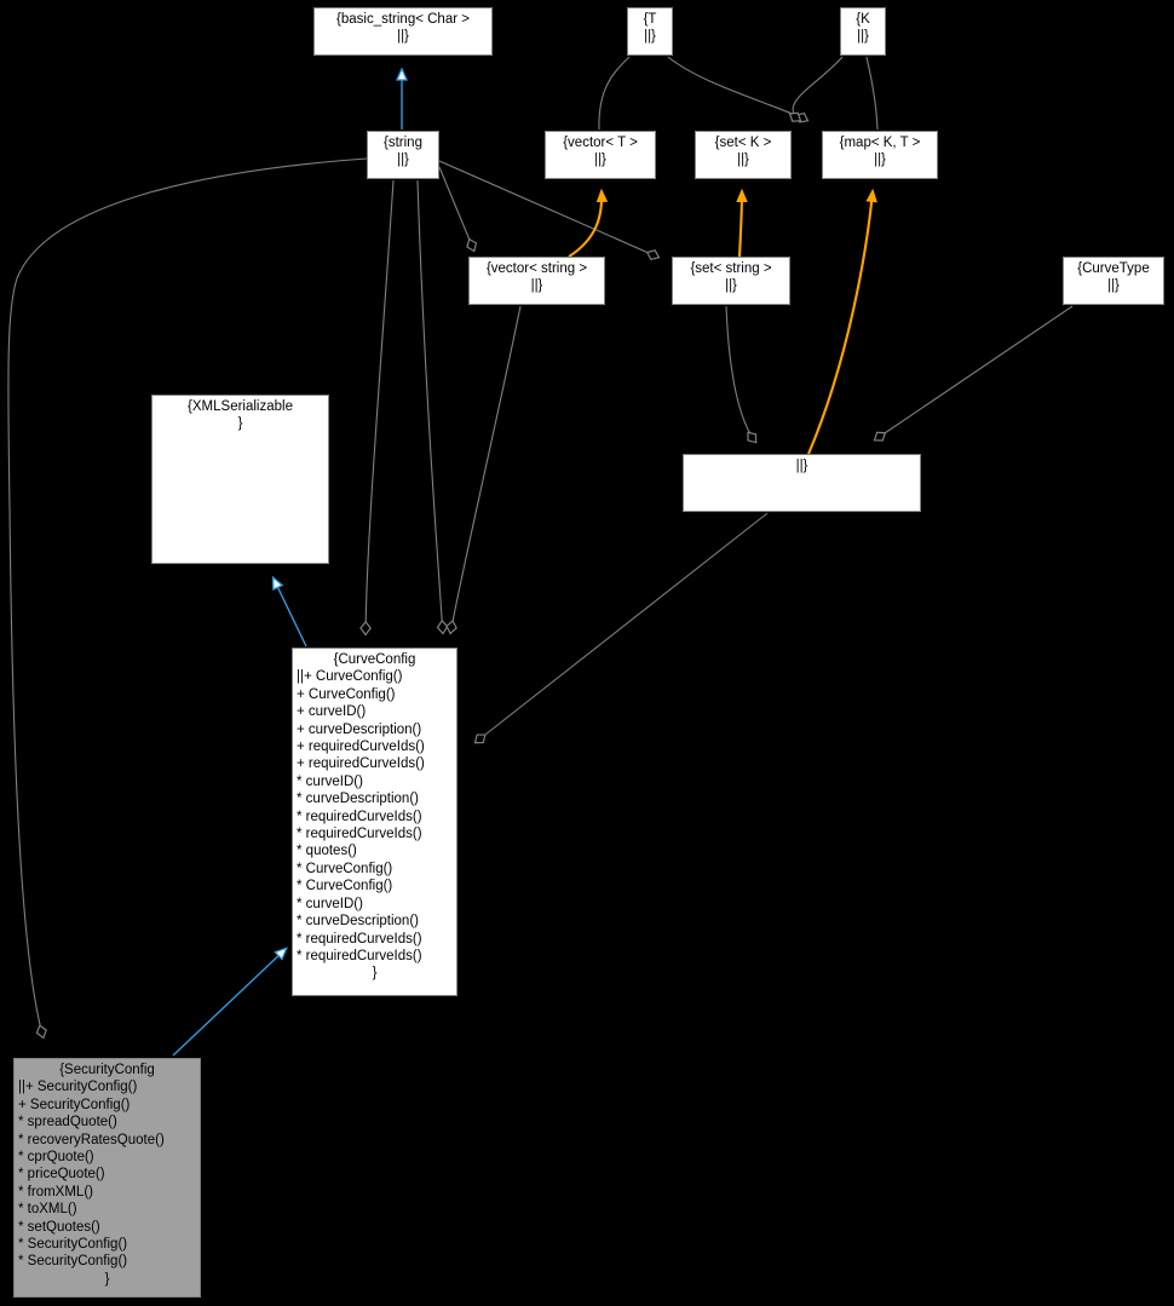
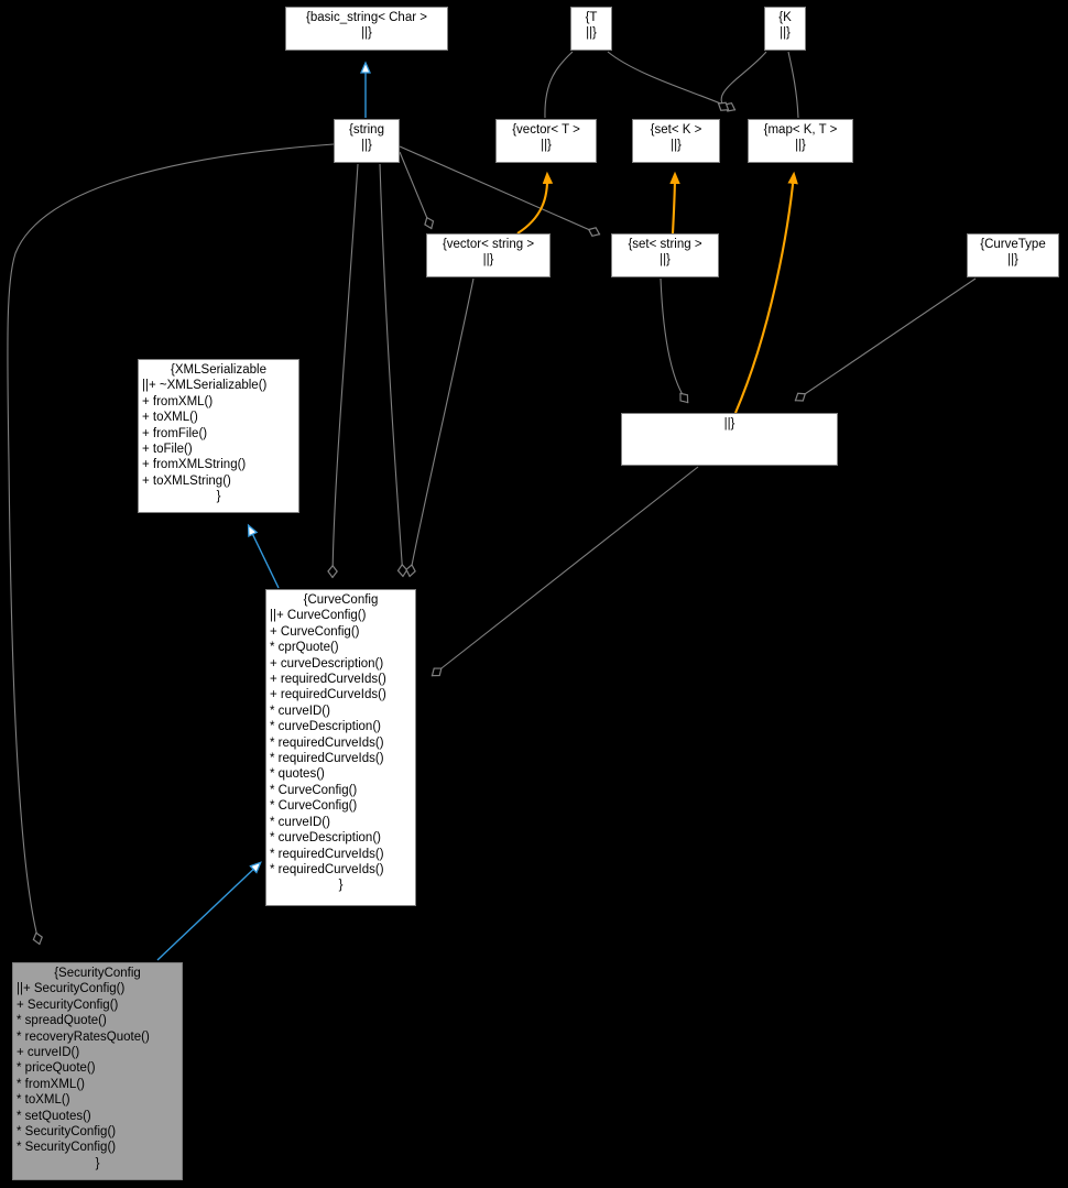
  {basic_string< Char >
  ||}
  {T
  ||}
  {K
  ||}
  {string
  ||}
  {vector< T >
  ||}
  {set< K >
  ||}
  {map< K, T >
  ||}
  {vector< string >
  ||}
  {set< string >
  ||}
  {CurveType
  ||}
  {XMLSerializable
+ ||+ ~XMLSerializable()
+ + fromXML()
+ + toXML()
+ + fromFile()
+ + toFile()
+ + fromXMLString()
+ + toXMLString()
  }
  ||}
  {CurveConfig
  ||+ CurveConfig()
  + CurveConfig()
- + curveID()
+ * cprQuote()
  + curveDescription()
  + requiredCurveIds()
  + requiredCurveIds()
  * curveID()
  * curveDescription()
  * requiredCurveIds()
  * requiredCurveIds()
  * quotes()
  * CurveConfig()
  * CurveConfig()
  * curveID()
  * curveDescription()
  * requiredCurveIds()
  * requiredCurveIds()
  }
  {SecurityConfig
  ||+ SecurityConfig()
  + SecurityConfig()
  * spreadQuote()
  * recoveryRatesQuote()
- * cprQuote()
+ + curveID()
  * priceQuote()
  * fromXML()
  * toXML()
  * setQuotes()
  * SecurityConfig()
  * SecurityConfig()
  }
